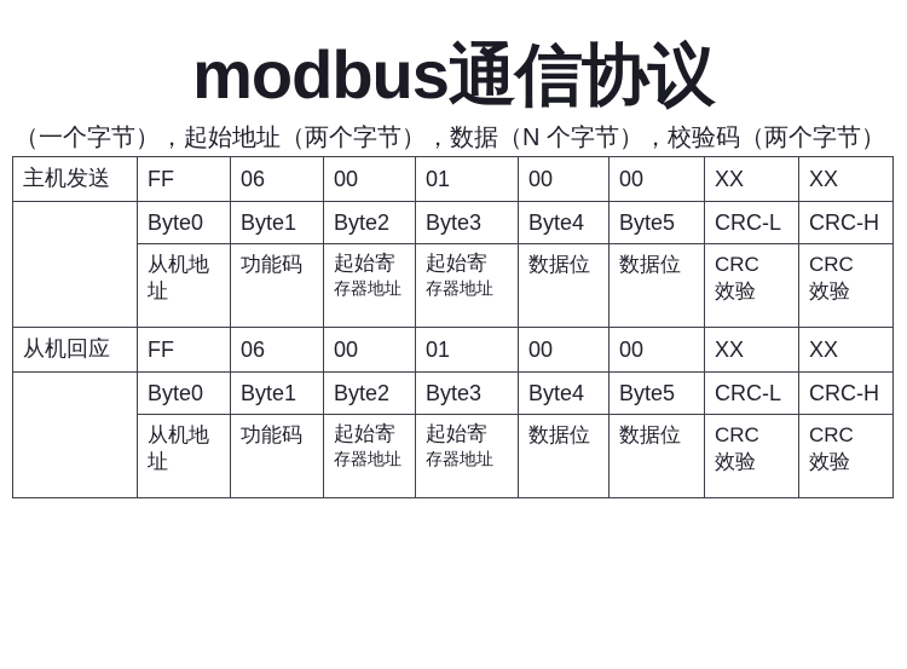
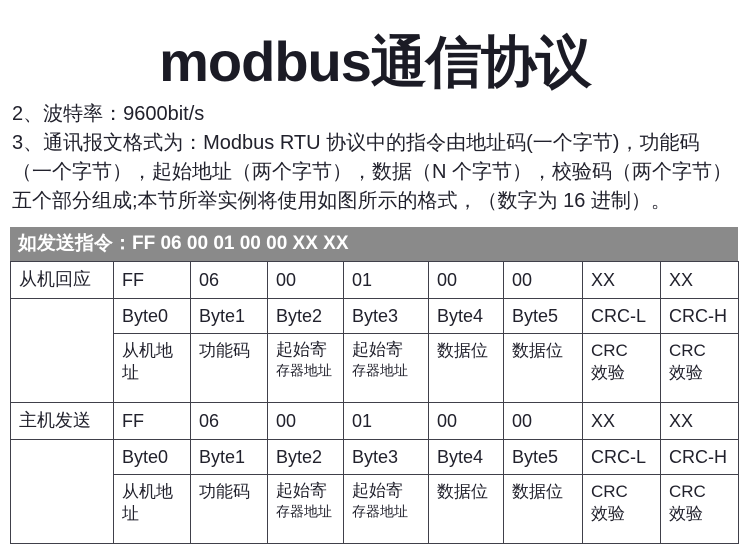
  modbus通信协议
+ 2、波特率：9600bit/s
+ 3、通讯报文格式为：Modbus RTU 协议中的指令由地址码(一个字节)，功能码
  （一个字节），起始地址（两个字节），数据（N 个字节），校验码（两个字节）
+ 五个部分组成;本节所举实例将使用如图所示的格式，（数字为 16 进制）。
+ 如发送指令：FF 06 00 01 00 00 XX XX
- 主机发送	FF	06	00	01	00	00	XX	XX
+ 从机回应	FF	06	00	01	00	00	XX	XX
  	Byte0	Byte1	Byte2	Byte3	Byte4	Byte5	CRC-L	CRC-H
  从机地 址	功能码	起始寄 存器地址	起始寄 存器地址	数据位	数据位	CRC 效验	CRC 效验
- 从机回应	FF	06	00	01	00	00	XX	XX
+ 主机发送	FF	06	00	01	00	00	XX	XX
  	Byte0	Byte1	Byte2	Byte3	Byte4	Byte5	CRC-L	CRC-H
  从机地 址	功能码	起始寄 存器地址	起始寄 存器地址	数据位	数据位	CRC 效验	CRC 效验
